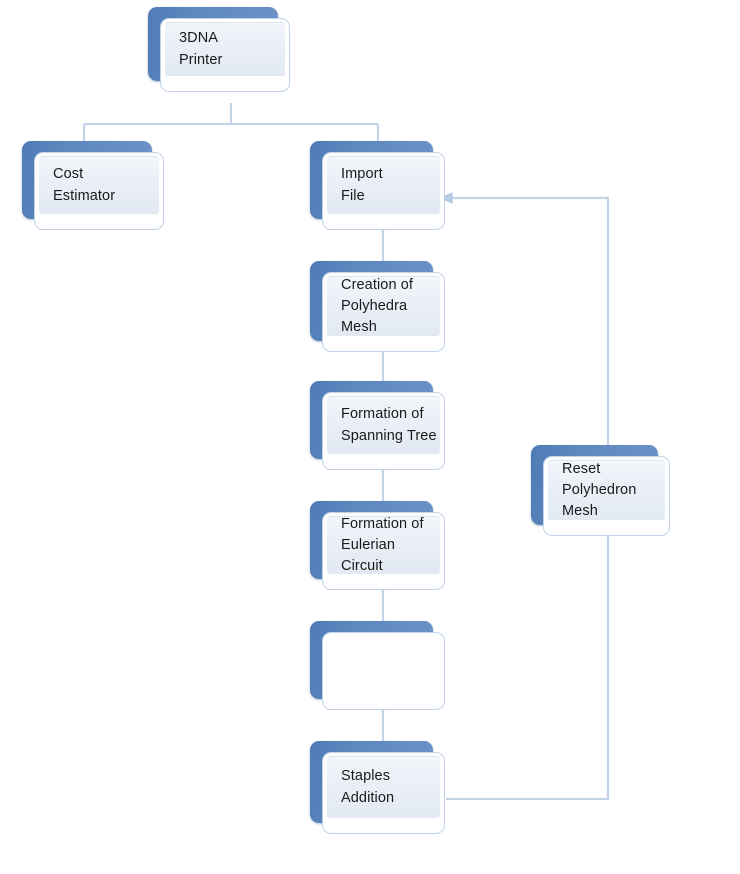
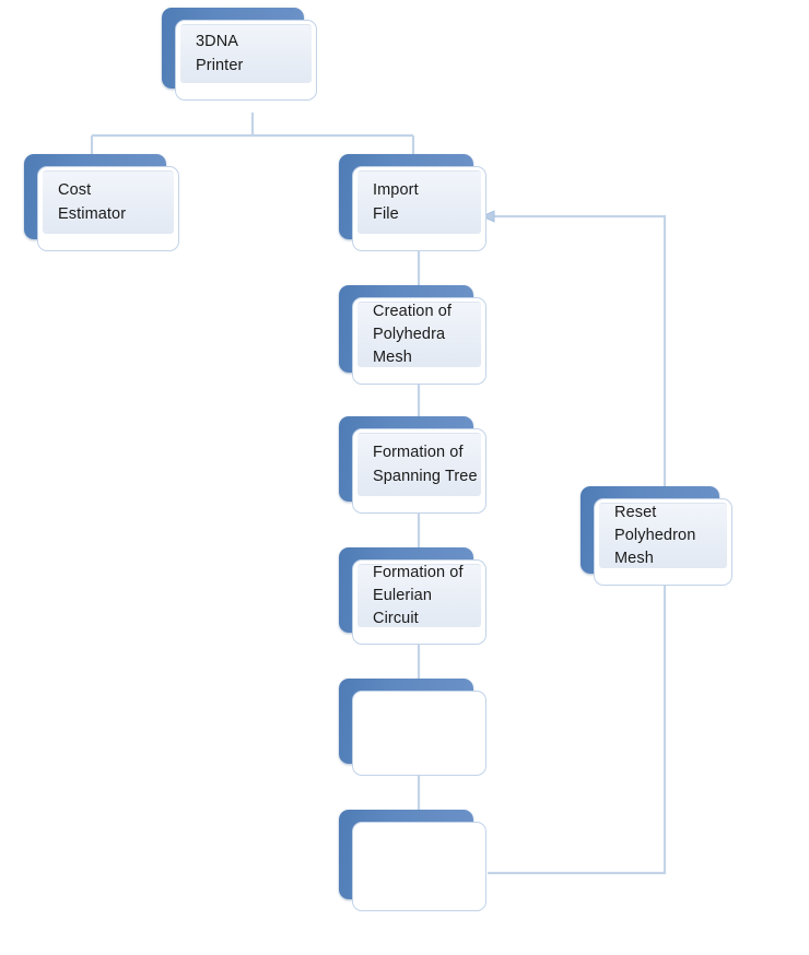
  3DNA
  Printer
  Cost
  Estimator
  Import
  File
  Creation of
  Polyhedra
  Mesh
  Formation of
  Spanning Tree
  Formation of
  Eulerian Circuit
- Staples
- Addition
  Reset
  Polyhedron
  Mesh
